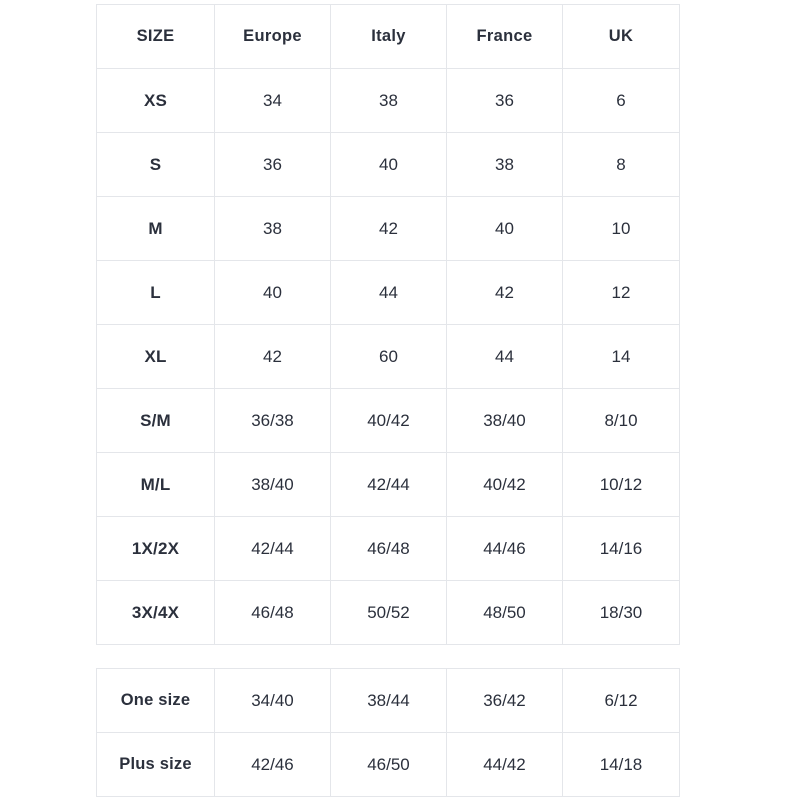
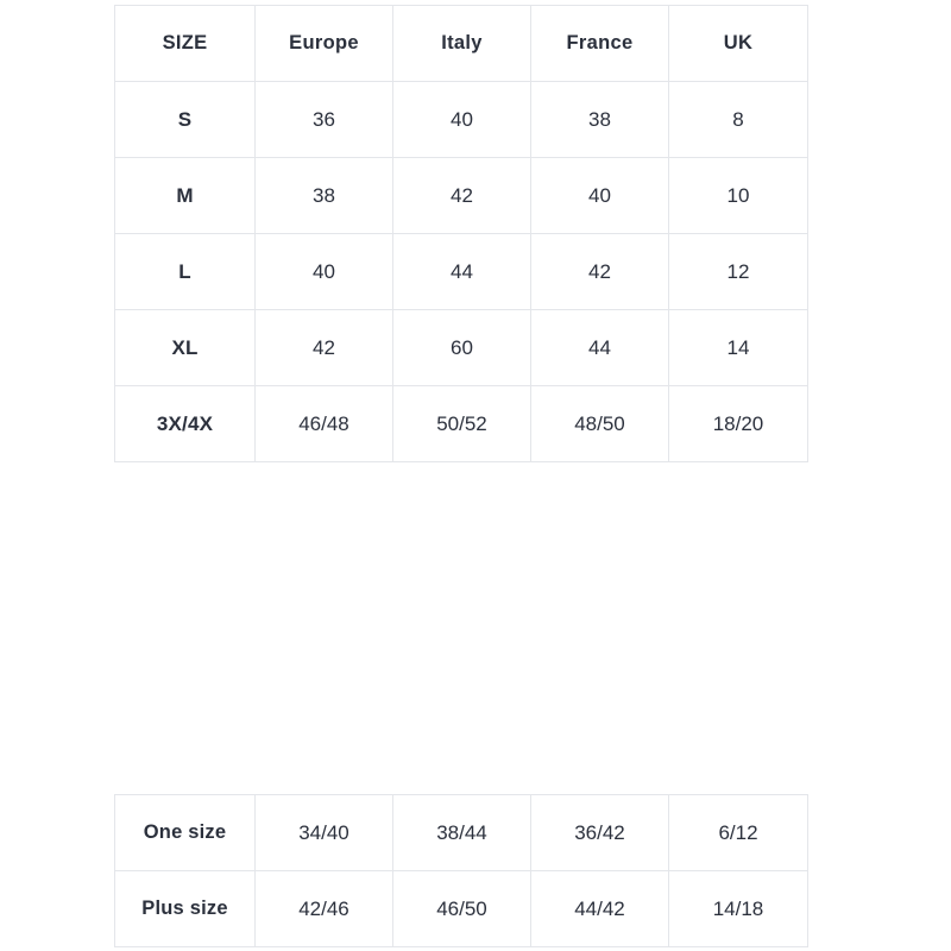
  SIZE	Europe	Italy	France	UK
- XS	34	38	36	6
  S	36	40	38	8
  M	38	42	40	10
  L	40	44	42	12
  XL	42	60	44	14
- S/M	36/38	40/42	38/40	8/10
- M/L	38/40	42/44	40/42	10/12
- 1X/2X	42/44	46/48	44/46	14/16
- 3X/4X	46/48	50/52	48/50	18/30
+ 3X/4X	46/48	50/52	48/50	18/20
  One size	34/40	38/44	36/42	6/12
  Plus size	42/46	46/50	44/42	14/18
